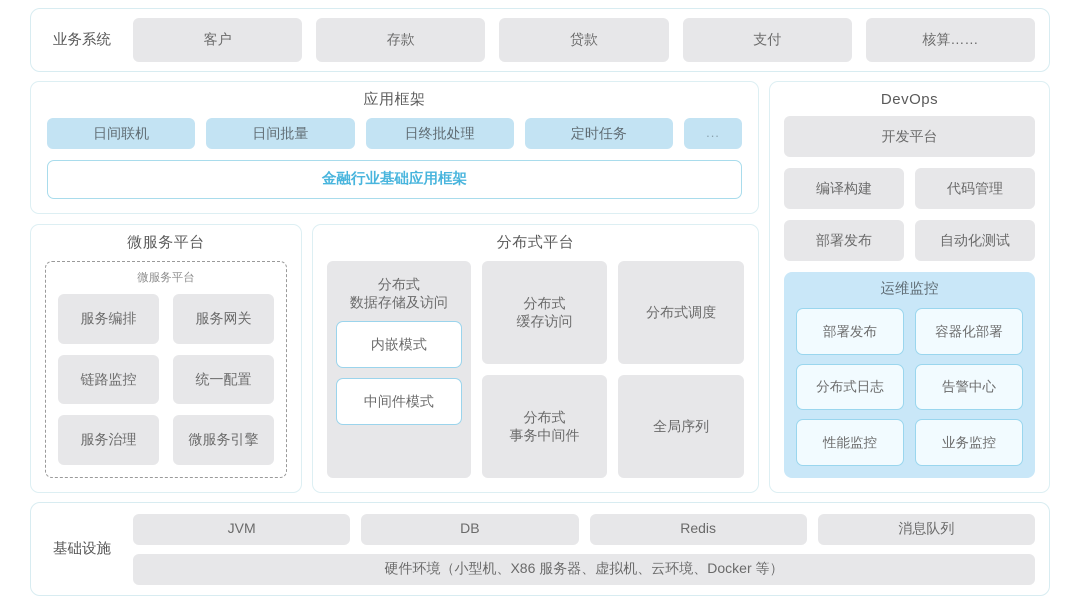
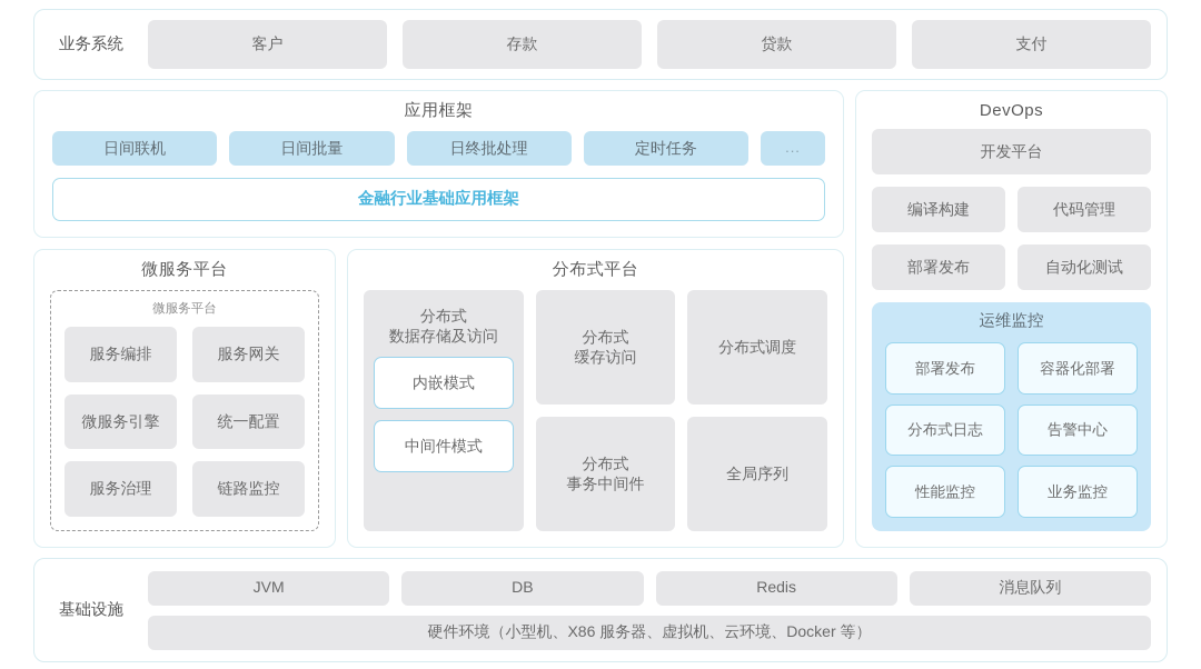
  业务系统
  客户
  存款
  贷款
  支付
- 核算……
  应用框架
  日间联机
  日间批量
  日终批处理
  定时任务
  ...
  金融行业基础应用框架
  微服务平台
  微服务平台
  服务编排
  服务网关
- 链路监控
+ 微服务引擎
  统一配置
  服务治理
- 微服务引擎
+ 链路监控
  分布式平台
  分布式
  数据存储及访问
  内嵌模式
  中间件模式
  分布式
  缓存访问
  分布式
  事务中间件
  分布式调度
  全局序列
  DevOps
  开发平台
  编译构建
  代码管理
  部署发布
  自动化测试
  运维监控
  部署发布
  容器化部署
  分布式日志
  告警中心
  性能监控
  业务监控
  基础设施
  JVM
  DB
  Redis
  消息队列
  硬件环境（小型机、X86 服务器、虚拟机、云环境、Docker 等）
